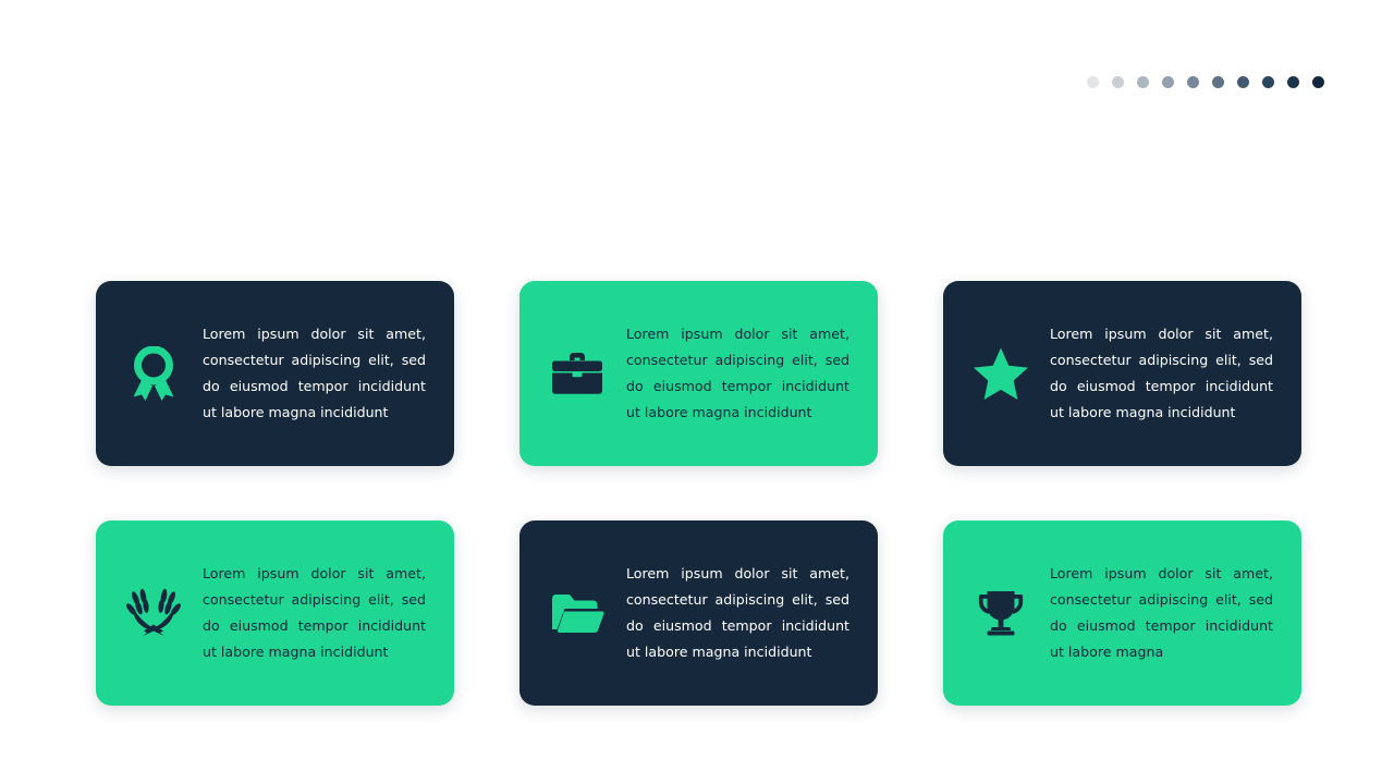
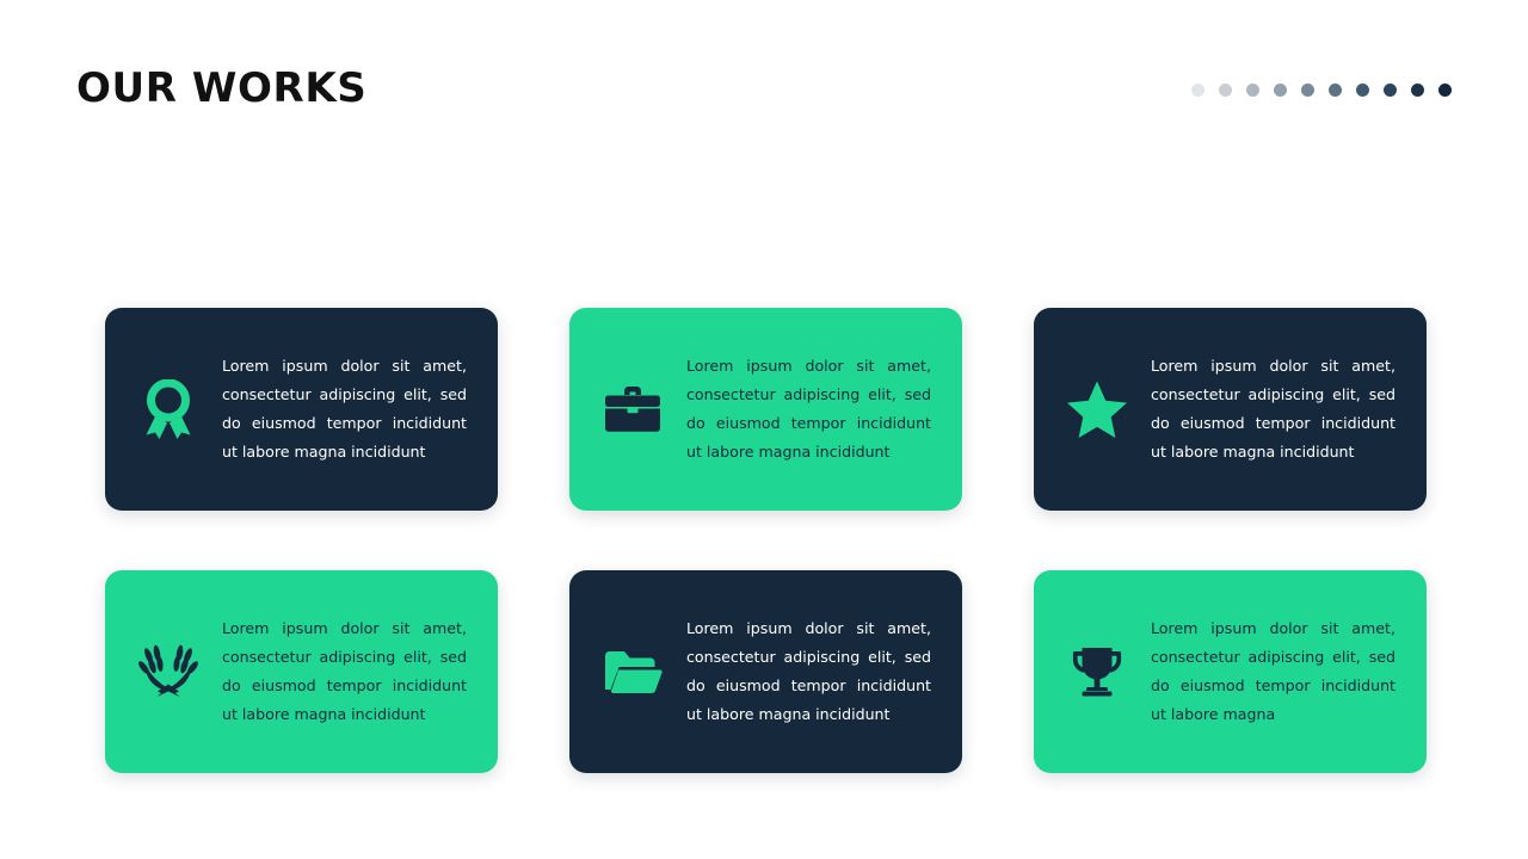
+ OUR WORKS
  Lorem ipsum dolor sit amet, consectetur adipiscing elit, sed do eiusmod tempor incididunt ut labore magna incididunt
  Lorem ipsum dolor sit amet, consectetur adipiscing elit, sed do eiusmod tempor incididunt ut labore magna incididunt
  Lorem ipsum dolor sit amet, consectetur adipiscing elit, sed do eiusmod tempor incididunt ut labore magna incididunt
  Lorem ipsum dolor sit amet, consectetur adipiscing elit, sed do eiusmod tempor incididunt ut labore magna incididunt
  Lorem ipsum dolor sit amet, consectetur adipiscing elit, sed do eiusmod tempor incididunt ut labore magna incididunt
  Lorem ipsum dolor sit amet, consectetur adipiscing elit, sed do eiusmod tempor incididunt ut labore magna
